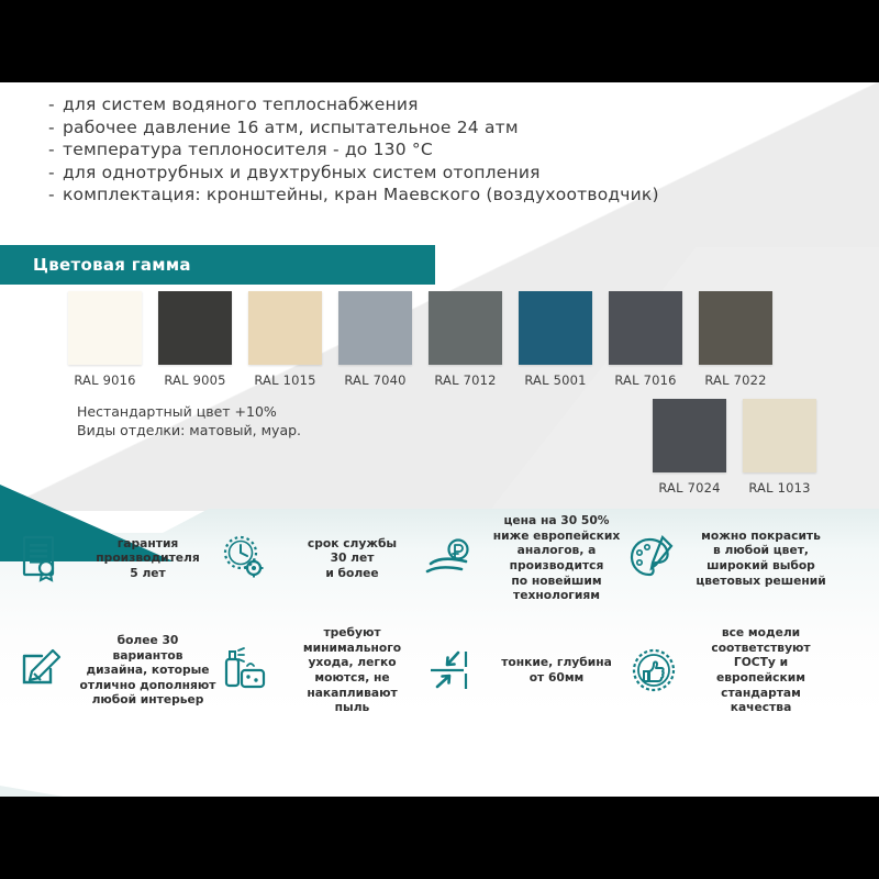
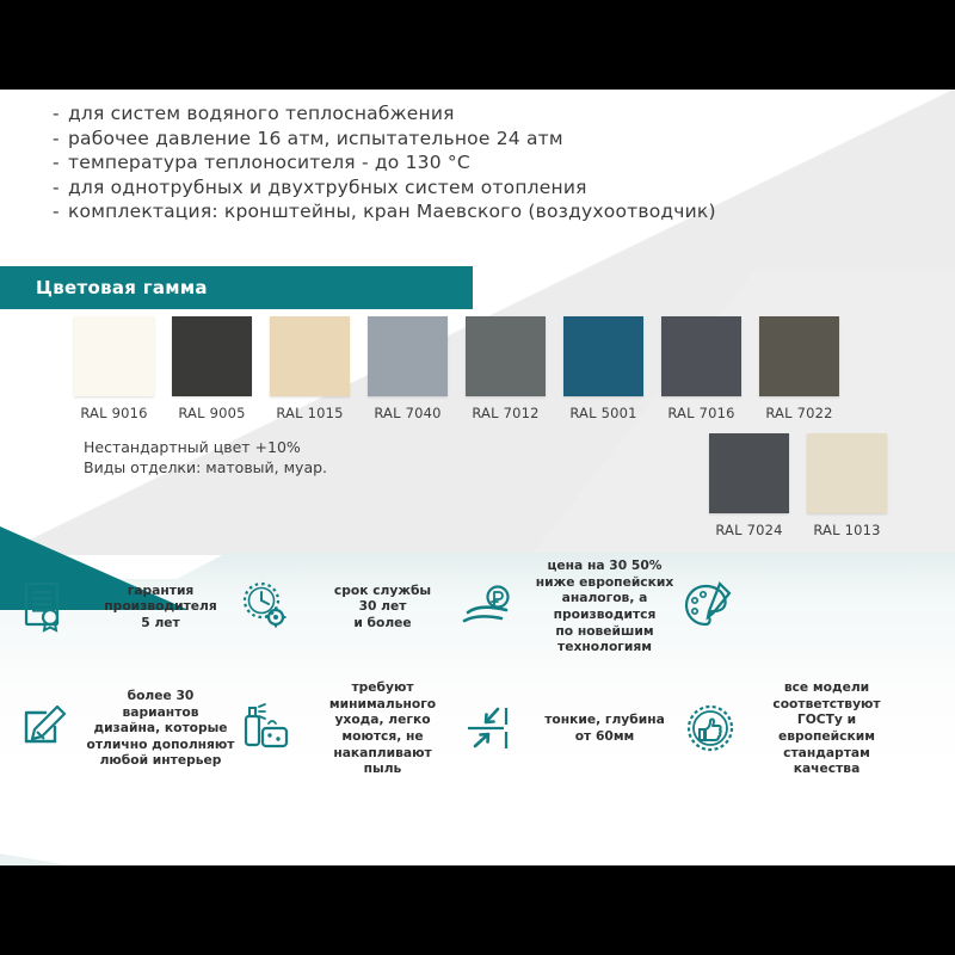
  - для систем водяного теплоснабжения
  - рабочее давление 16 атм, испытательное 24 атм
  - температура теплоносителя - до 130 °С
  - для однотрубных и двухтрубных систем отопления
  - комплектация: кронштейны, кран Маевского (воздухоотводчик)
  Цветовая гамма
  RAL 9016
  RAL 9005
  RAL 1015
  RAL 7040
  RAL 7012
  RAL 5001
  RAL 7016
  RAL 7022
  RAL 7024
  RAL 1013
  Нестандартный цвет +10%
  Виды отделки: матовый, муар.
  гарантия
  производителя
  5 лет
  срок службы
  30 лет
  и более
  цена на 30 50%
  ниже европейских
  аналогов, а
  производится
  по новейшим
  технологиям
- можно покрасить
- в любой цвет,
- широкий выбор
- цветовых решений
  более 30
  вариантов
  дизайна, которые
  отлично дополняют
  любой интерьер
  требуют
  минимального
  ухода, легко
  моются, не
  накапливают
  пыль
  тонкие, глубина
  от 60мм
  все модели
  соответствуют
  ГОСТу и европейским
  стандартам качества
